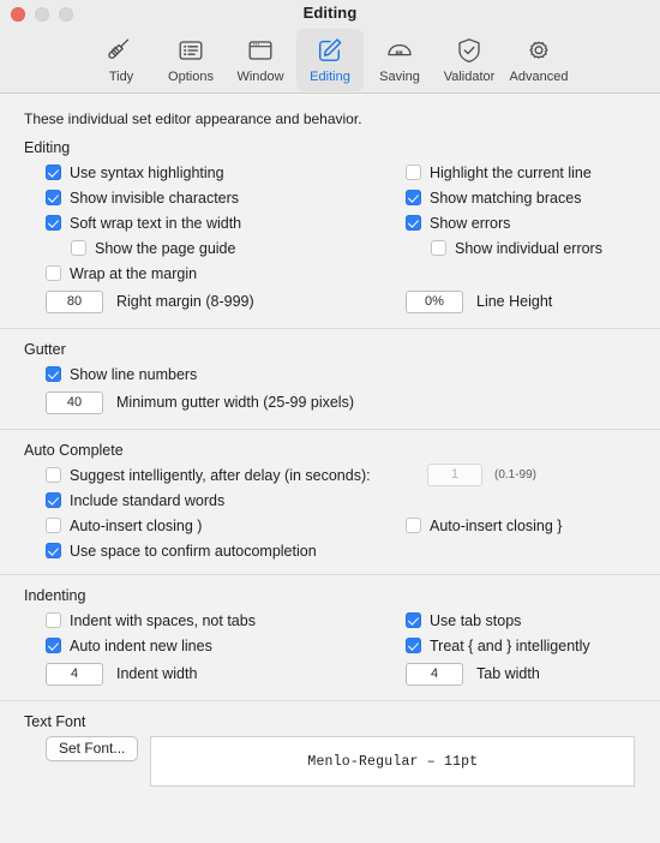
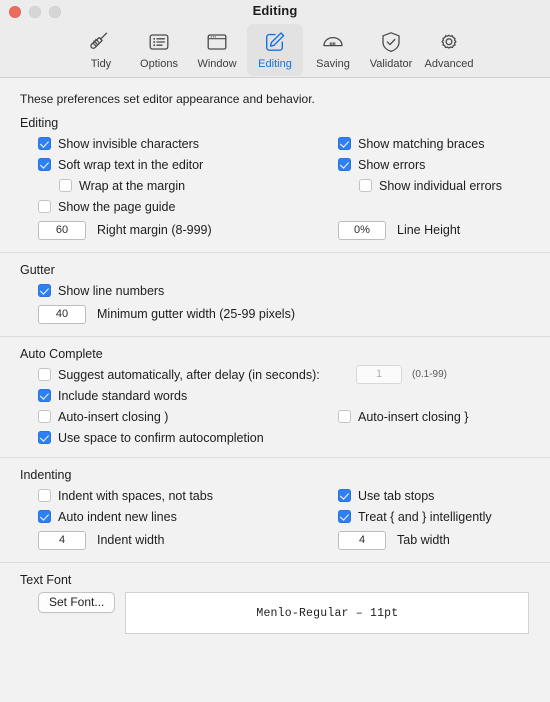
  Editing
  Tidy
  Options
  Window
  Editing
  Saving
  Validator
  Advanced
- These individual set editor appearance and behavior.
+ These preferences set editor appearance and behavior.
  Editing
- Use syntax highlighting
- Highlight the current line
  Show invisible characters
  Show matching braces
- Soft wrap text in the width
+ Soft wrap text in the editor
  Show errors
- Show the page guide
+ Wrap at the margin
  Show individual errors
- Wrap at the margin
+ Show the page guide
- 80
+ 60
  Right margin (8-999)
  0%
  Line Height
  Gutter
  Show line numbers
  40
  Minimum gutter width (25-99 pixels)
  Auto Complete
- Suggest intelligently, after delay (in seconds):
+ Suggest automatically, after delay (in seconds):
  1
  (0.1-99)
  Include standard words
  Auto-insert closing )
  Auto-insert closing }
  Use space to confirm autocompletion
  Indenting
  Indent with spaces, not tabs
  Use tab stops
  Auto indent new lines
  Treat { and } intelligently
  4
  Indent width
  4
  Tab width
  Text Font
  Set Font...
  Menlo-Regular – 11pt
